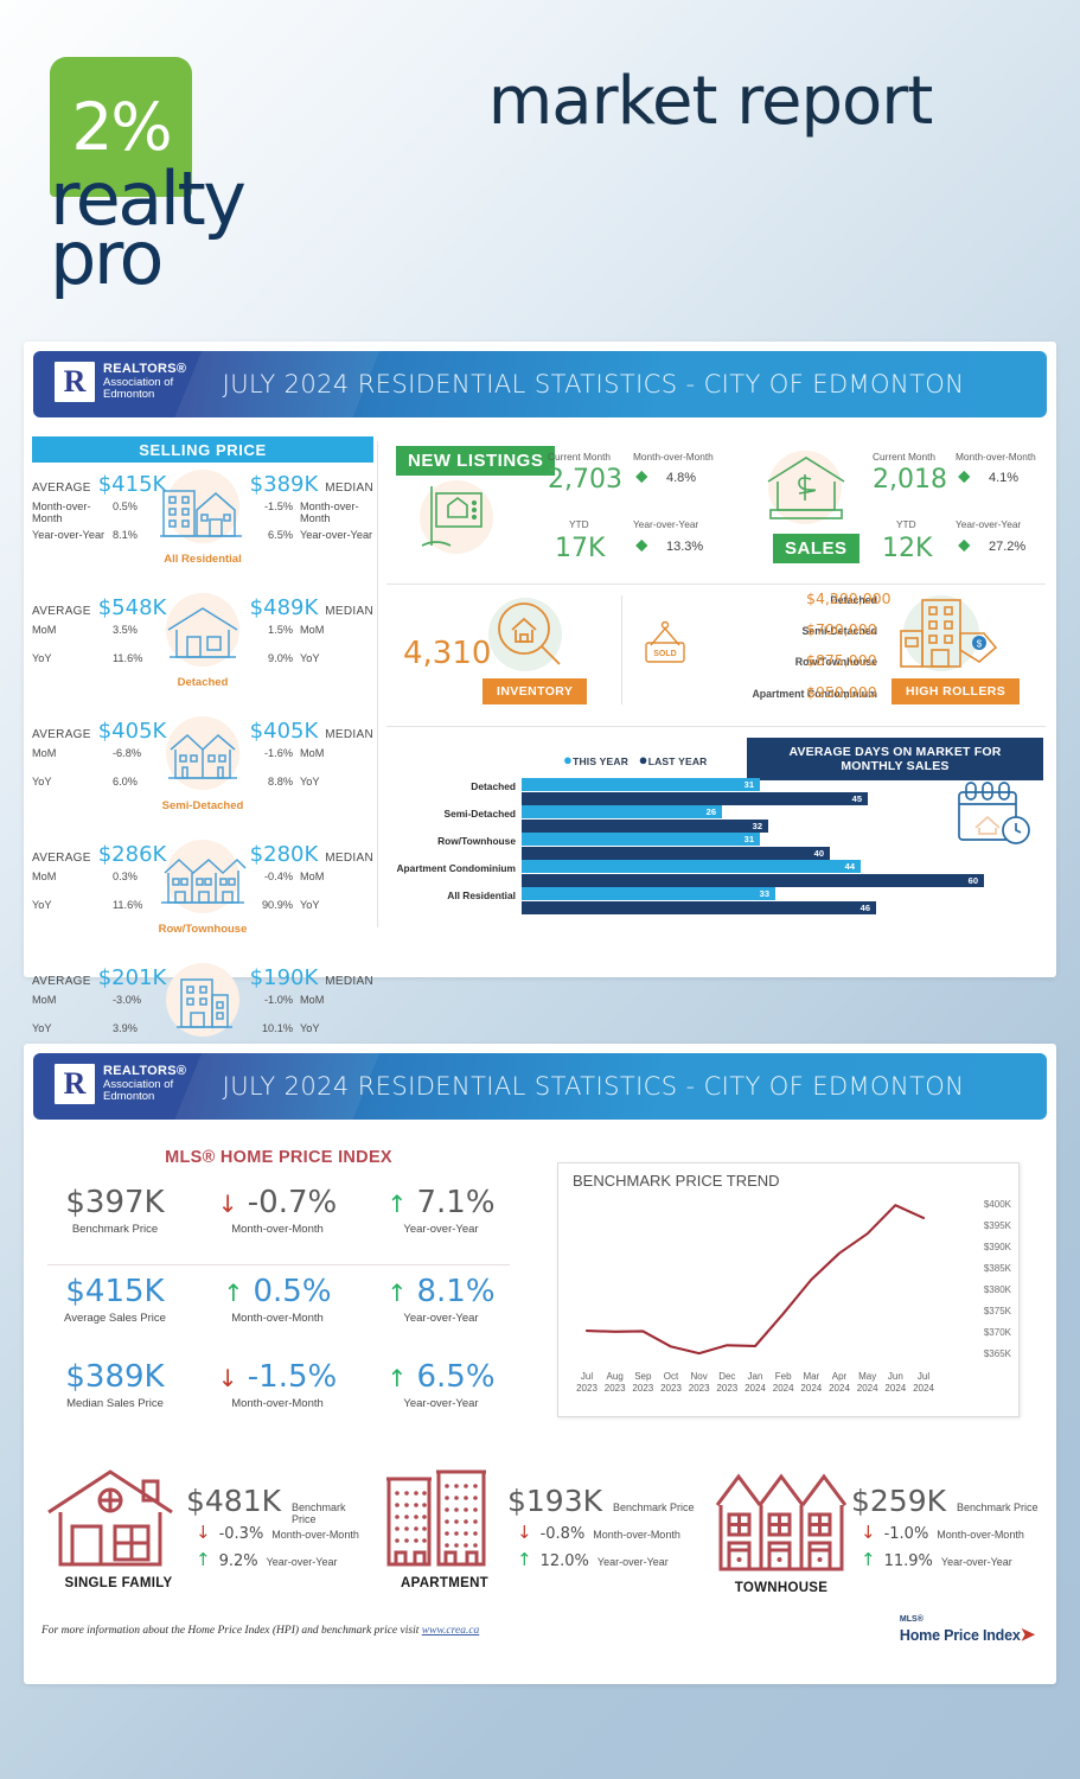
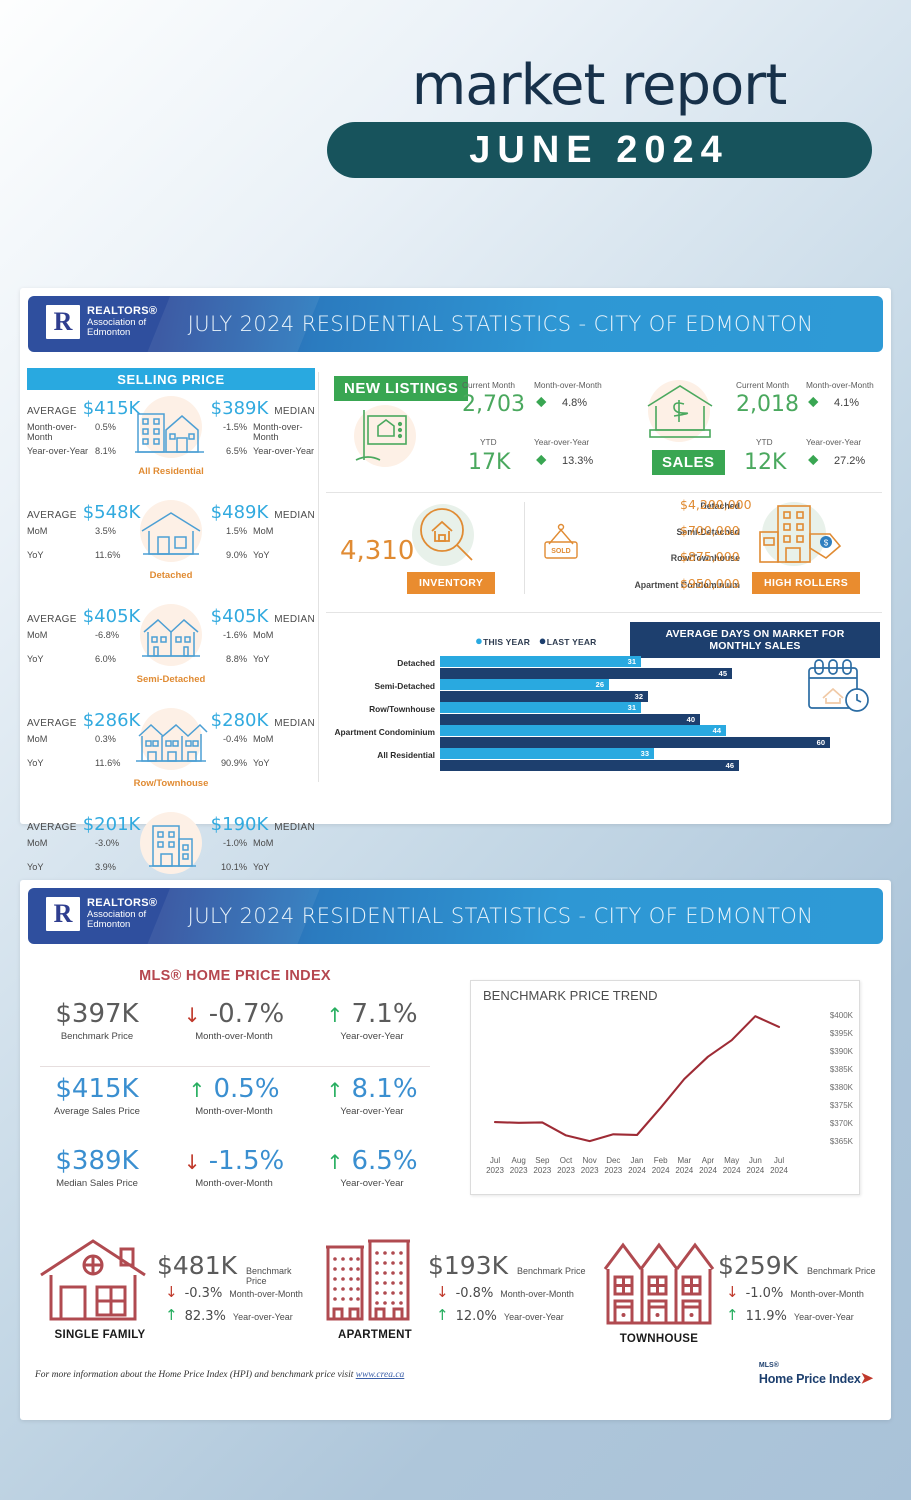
- 2%
- realty
- pro
  market report
+ JUNE 2024
  R
  REALTORS®
  Association of
  Edmonton
  JULY 2024 RESIDENTIAL STATISTICS - CITY OF EDMONTON
  SELLING PRICE
  AVERAGE
  Month-over-Month
  0.5%
  Year-over-Year
  8.1%
  All Residential
  $389K
  MEDIAN
  -1.5%
  Month-over-Month
  6.5%
  Year-over-Year
  AVERAGE
  MoM
  3.5%
  YoY
  11.6%
  Detached
  $489K
  MEDIAN
  1.5%
  MoM
  9.0%
  YoY
  AVERAGE
  MoM
  -6.8%
  YoY
  6.0%
  Semi-Detached
  $405K
  MEDIAN
  -1.6%
  MoM
  8.8%
  YoY
  AVERAGE
  MoM
  0.3%
  YoY
  11.6%
  Row/Townhouse
  $280K
  MEDIAN
  -0.4%
  MoM
  90.9%
  YoY
  AVERAGE
  MoM
  -3.0%
  YoY
  3.9%
  $190K
  MEDIAN
  -1.0%
  MoM
  10.1%
  YoY
  NEW LISTINGS
  Current Month
  2,703
  Month-over-Month
  ⬥
  4.8%
  YTD
  17K
  Year-over-Year
  ⬥
  13.3%
  SALES
  Current Month
  2,018
  Month-over-Month
  ⬥
  4.1%
  YTD
  12K
  Year-over-Year
  ⬥
  27.2%
  4,310
  INVENTORY
  Detached
  $4,200,000
  Semi-Detached
  $700,000
  Row/Townhouse
  $875,000
  Apartment Condominium
  $950,000
  $
  HIGH ROLLERS
  AVERAGE DAYS ON MARKET FOR MONTHLY SALES
  ●THIS YEAR ●LAST YEAR
  Detached
  31
  45
  Semi-Detached
  26
  32
  Row/Townhouse
  31
  40
  Apartment Condominium
  44
  60
  All Residential
  33
  46
  R
  REALTORS®
  Association of
  Edmonton
  JULY 2024 RESIDENTIAL STATISTICS - CITY OF EDMONTON
  MLS® HOME PRICE INDEX
  $397K
  Benchmark Price
  ↓ -0.7%
  Month-over-Month
  ↑ 7.1%
  Year-over-Year
  $415K
  Average Sales Price
  ↑ 0.5%
  Month-over-Month
  ↑ 8.1%
  Year-over-Year
  $389K
  Median Sales Price
  ↓ -1.5%
  Month-over-Month
  ↑ 6.5%
  Year-over-Year
  BENCHMARK PRICE TREND
  $365K
  $370K
  $375K
  $380K
  $385K
  $390K
  $395K
  $400K
  Jul
  2023
  Aug
  2023
  Sep
  2023
  Oct
  2023
  Nov
  2023
  Dec
  2023
  Jan
  2024
  Feb
  2024
  Mar
  2024
  Apr
  2024
  May
  2024
  Jun
  2024
  Jul
  2024
  SINGLE FAMILY
  $481K
  Benchmark Price
  ↓
  -0.3%
  Month-over-Month
  ↑
- 9.2%
+ 82.3%
  Year-over-Year
  APARTMENT
  $193K
  Benchmark Price
  ↓
  -0.8%
  Month-over-Month
  ↑
  12.0%
  Year-over-Year
  TOWNHOUSE
  $259K
  Benchmark Price
  ↓
  -1.0%
  Month-over-Month
  ↑
  11.9%
  Year-over-Year
  For more information about the Home Price Index (HPI) and benchmark price visit www.crea.ca
  Home Price Index➤
